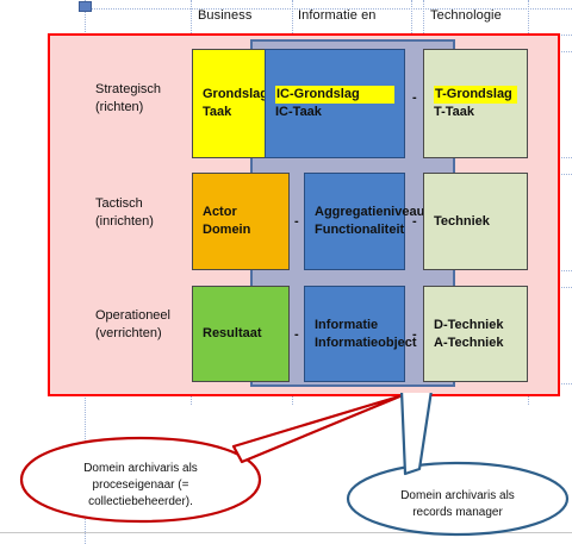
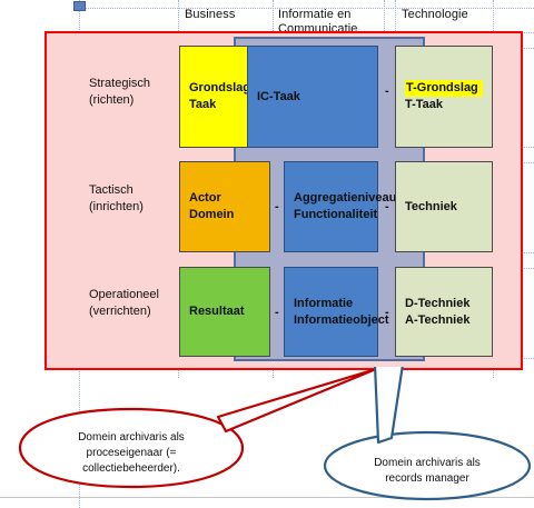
  Business
  Informatie en
+ Communicatie
  Technologie
  Strategisch
  (richten)
  Tactisch
  (inrichten)
  Operationeel
  (verrichten)
  Grondsla
  Taak
- IC-Grondslag
  IC-Taak
  -
  T-Grondslag
  T-Taak
  Actor
  Domein
  -
  Aggregatieniveau
  Functionaliteit
  -
  Techniek
  Resultaat
  -
  Informatie
  Informatieobject
  -
  D-Techniek
  A-Techniek
  Domein archivaris als
  proceseigenaar (=
  collectiebeheerder).
  Domein archivaris als
  records manager
